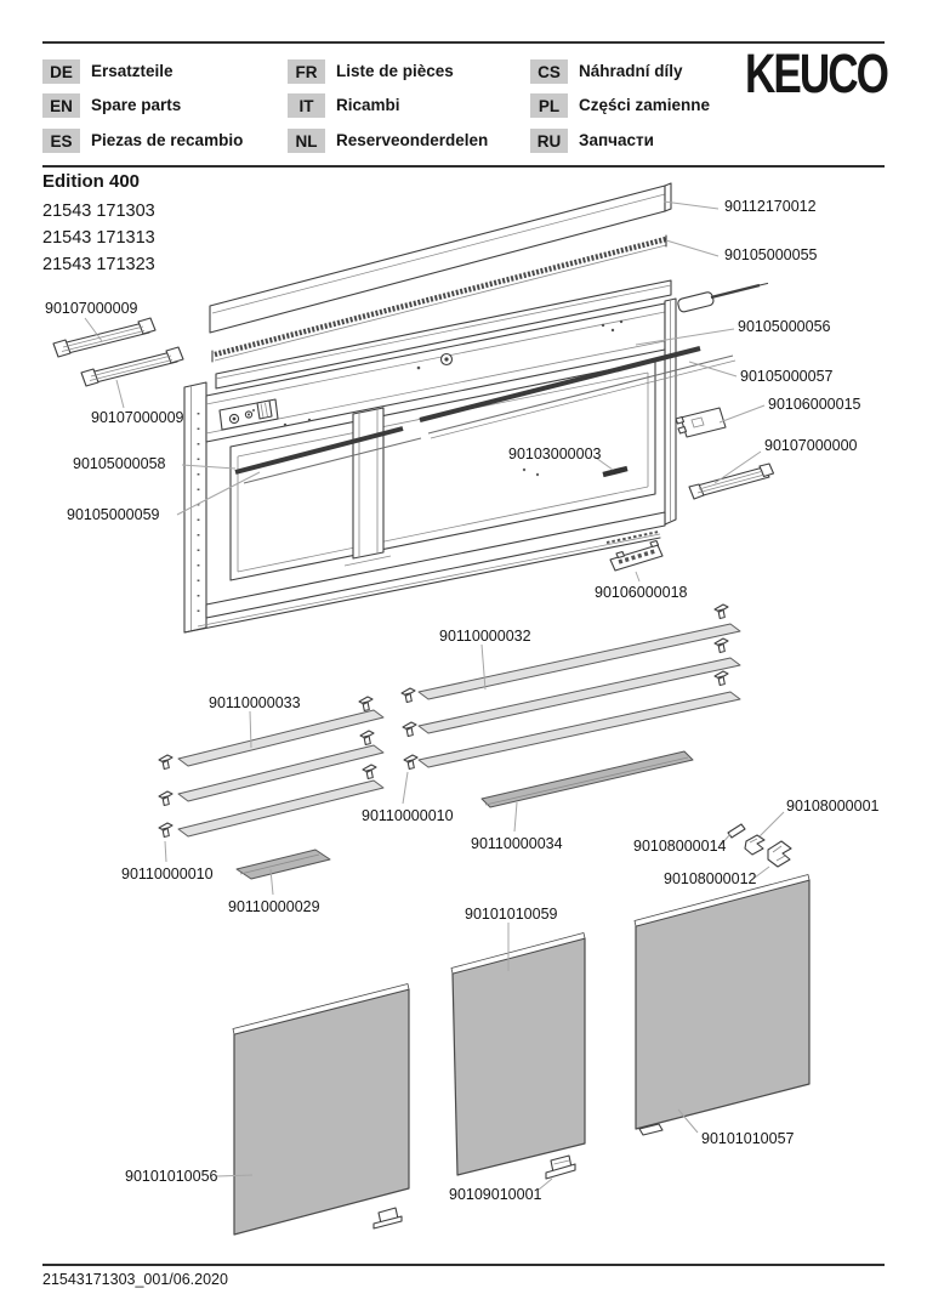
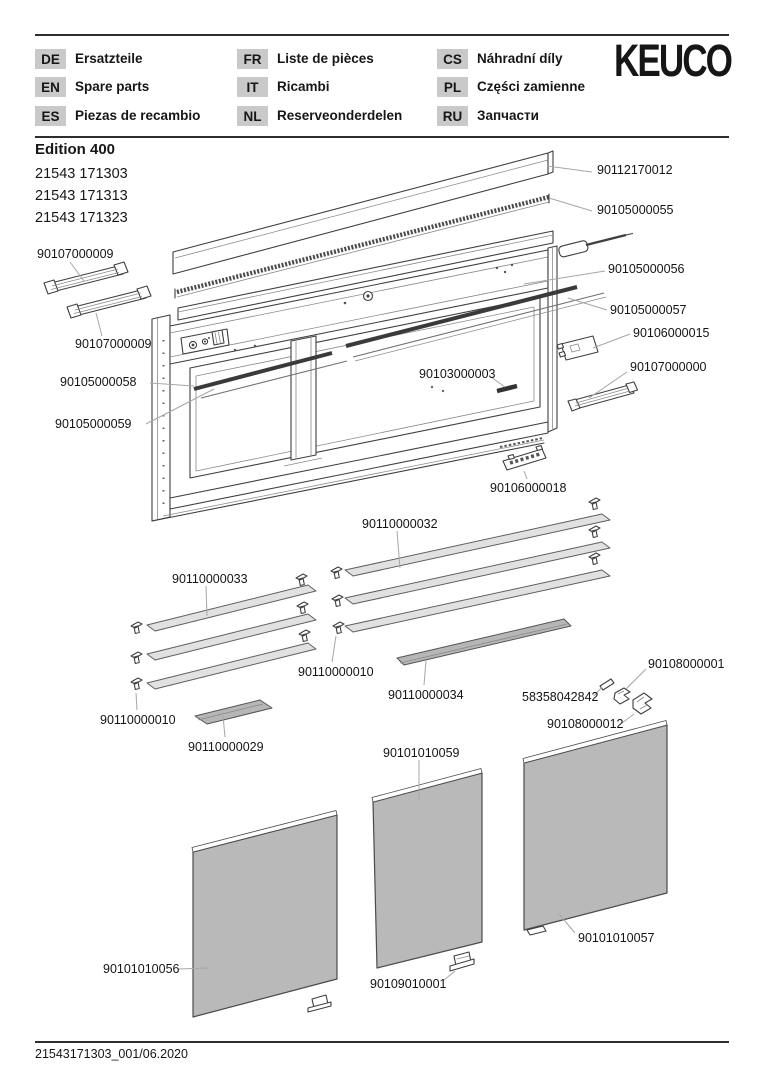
  DE
  Ersatzteile
  EN
  Spare parts
  ES
  Piezas de recambio
  FR
  Liste de pièces
  IT
  Ricambi
  NL
  Reserveonderdelen
  CS
  Náhradní díly
  PL
  Części zamienne
  RU
  Запчасти
  KEUCO
  Edition 400
  21543 171303
  21543 171313
  21543 171323
  90112170012
  90105000055
  90105000056
  90105000057
  90107000009
  90107000009
  90106000015
  90107000000
  90103000003
  90105000058
  90105000059
  90106000018
  90110000032
  90110000033
  90110000010
  90110000010
  90110000034
  90110000029
  90108000001
- 90108000014
+ 58358042842
  90108000012
  90101010059
  90101010056
  90101010057
  90109010001
  21543171303_001/06.2020
